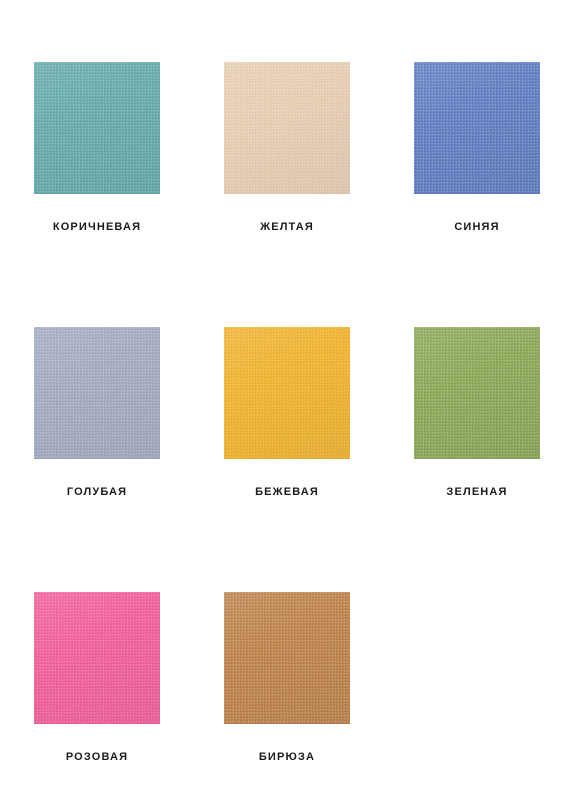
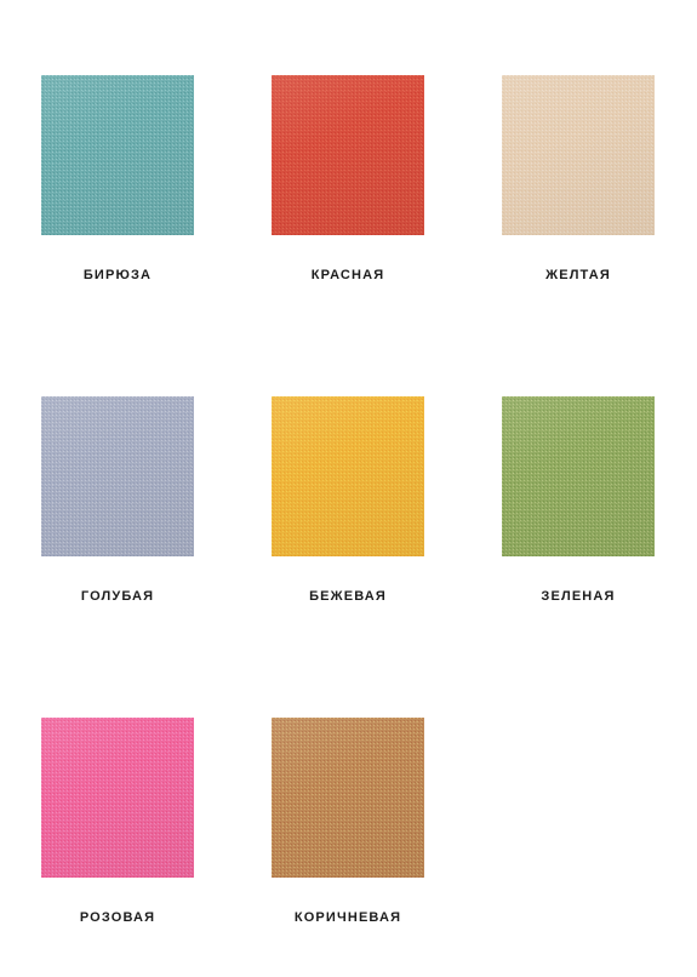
- КОРИЧНЕВАЯ
+ БИРЮЗА
+ КРАСНАЯ
  ЖЕЛТАЯ
- СИНЯЯ
  ГОЛУБАЯ
  БЕЖЕВАЯ
  ЗЕЛЕНАЯ
  РОЗОВАЯ
- БИРЮЗА
+ КОРИЧНЕВАЯ
